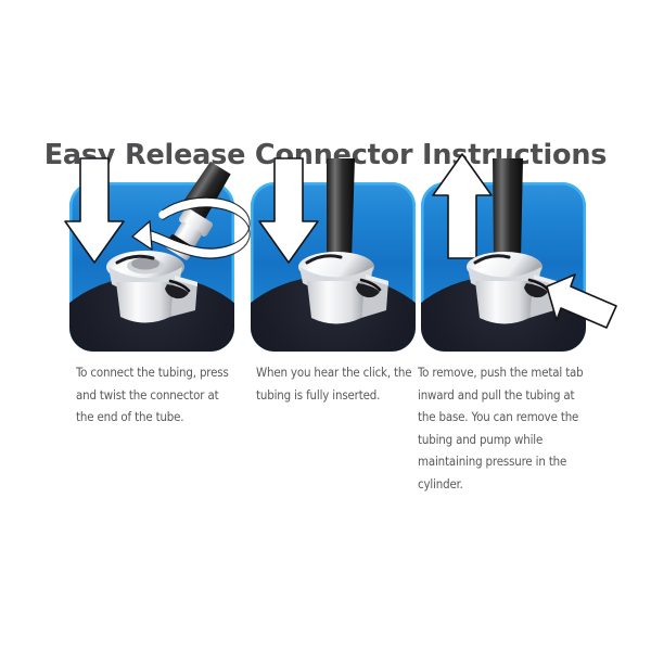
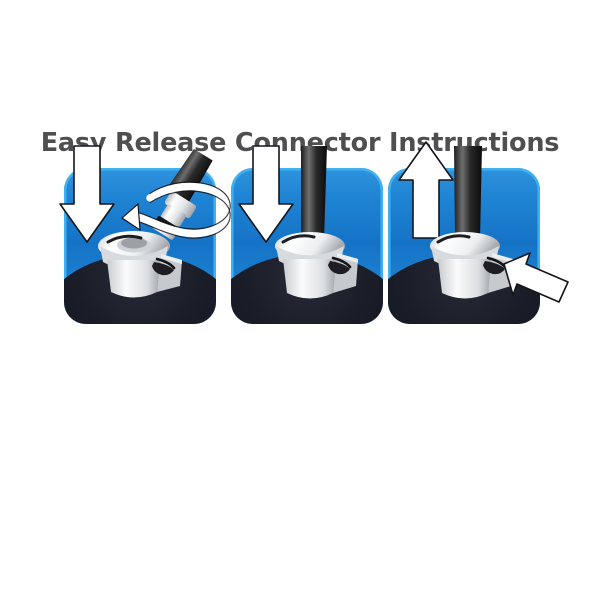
  Easy Release Connector Instructions
- To connect the tubing, press and twist the connector at the end of the tube.
- When you hear the click, the tubing is fully inserted.
- To remove, push the metal tab inward and pull the tubing at the base. You can remove the tubing and pump while maintaining pressure in the cylinder.
